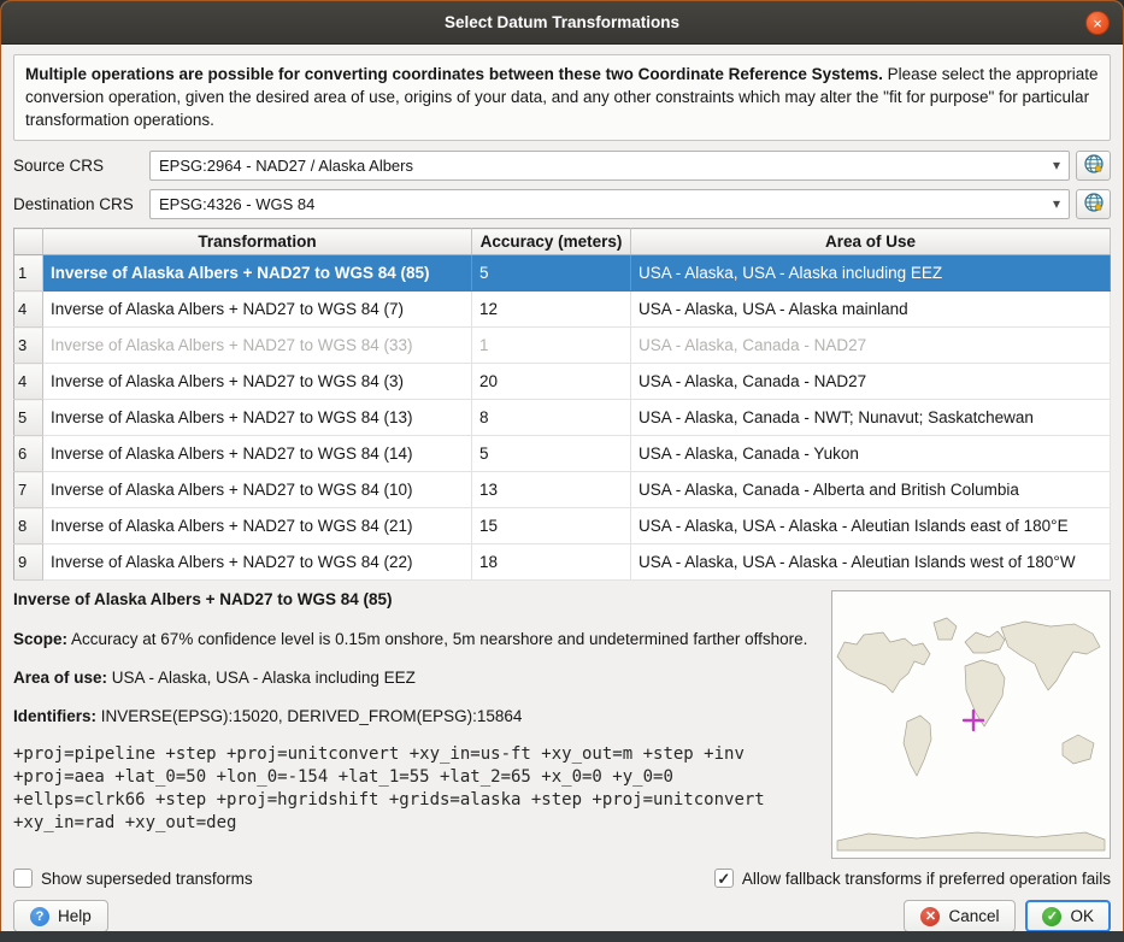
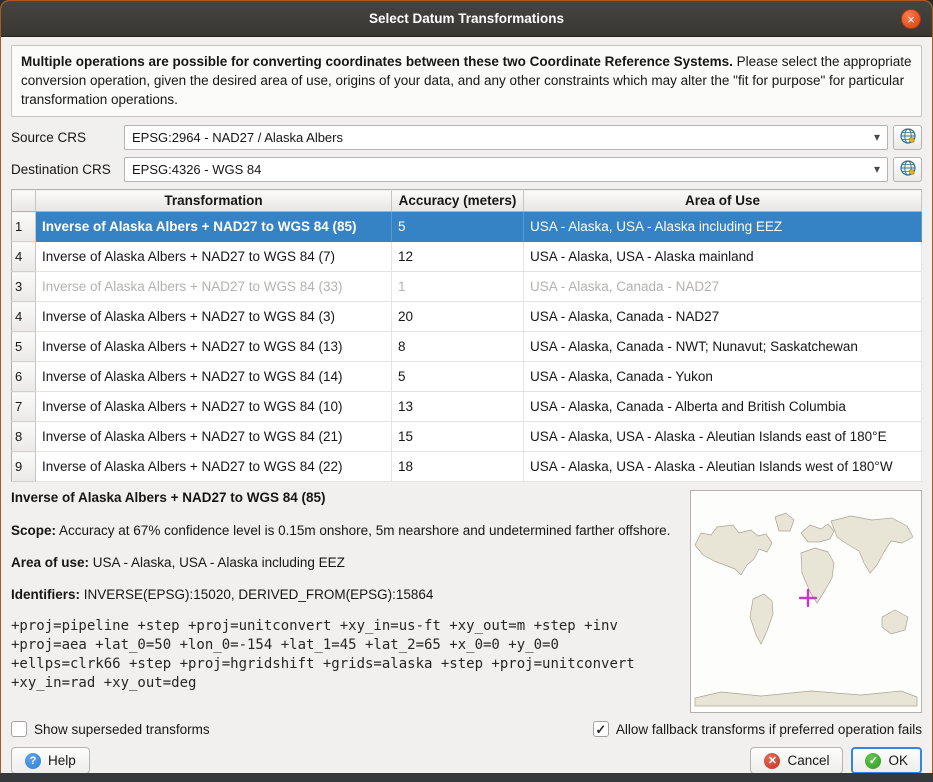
  Select Datum Transformations
  ×
  Multiple operations are possible for converting coordinates between these two Coordinate Reference Systems. Please select the appropriate conversion operation, given the desired area of use, origins of your data, and any other constraints which may alter the "fit for purpose" for particular transformation operations.
  Source CRS
  EPSG:2964 - NAD27 / Alaska Albers
  ▾
  Destination CRS
  EPSG:4326 - WGS 84
  ▾
  	Transformation	Accuracy (meters)	Area of Use
  1	Inverse of Alaska Albers + NAD27 to WGS 84 (85)	5	USA - Alaska, USA - Alaska including EEZ
  4	Inverse of Alaska Albers + NAD27 to WGS 84 (7)	12	USA - Alaska, USA - Alaska mainland
  3	Inverse of Alaska Albers + NAD27 to WGS 84 (33)	1	USA - Alaska, Canada - NAD27
  4	Inverse of Alaska Albers + NAD27 to WGS 84 (3)	20	USA - Alaska, Canada - NAD27
  5	Inverse of Alaska Albers + NAD27 to WGS 84 (13)	8	USA - Alaska, Canada - NWT; Nunavut; Saskatchewan
  6	Inverse of Alaska Albers + NAD27 to WGS 84 (14)	5	USA - Alaska, Canada - Yukon
  7	Inverse of Alaska Albers + NAD27 to WGS 84 (10)	13	USA - Alaska, Canada - Alberta and British Columbia
  8	Inverse of Alaska Albers + NAD27 to WGS 84 (21)	15	USA - Alaska, USA - Alaska - Aleutian Islands east of 180°E
  9	Inverse of Alaska Albers + NAD27 to WGS 84 (22)	18	USA - Alaska, USA - Alaska - Aleutian Islands west of 180°W
  Inverse of Alaska Albers + NAD27 to WGS 84 (85)
  Scope: Accuracy at 67% confidence level is 0.15m onshore, 5m nearshore and undetermined farther offshore.
  Area of use: USA - Alaska, USA - Alaska including EEZ
  Identifiers: INVERSE(EPSG):15020, DERIVED_FROM(EPSG):15864
- +proj=pipeline +step +proj=unitconvert +xy_in=us-ft +xy_out=m +step +inv +proj=aea +lat_0=50 +lon_0=-154 +lat_1=55 +lat_2=65 +x_0=0 +y_0=0 +ellps=clrk66 +step +proj=hgridshift +grids=alaska +step +proj=unitconvert +xy_in=rad +xy_out=deg
+ +proj=pipeline +step +proj=unitconvert +xy_in=us-ft +xy_out=m +step +inv +proj=aea +lat_0=50 +lon_0=-154 +lat_1=45 +lat_2=65 +x_0=0 +y_0=0 +ellps=clrk66 +step +proj=hgridshift +grids=alaska +step +proj=unitconvert +xy_in=rad +xy_out=deg
  Show superseded transforms
  ✓
  Allow fallback transforms if preferred operation fails
  ?
  Help
  ✕
  Cancel
  ✓
  OK
